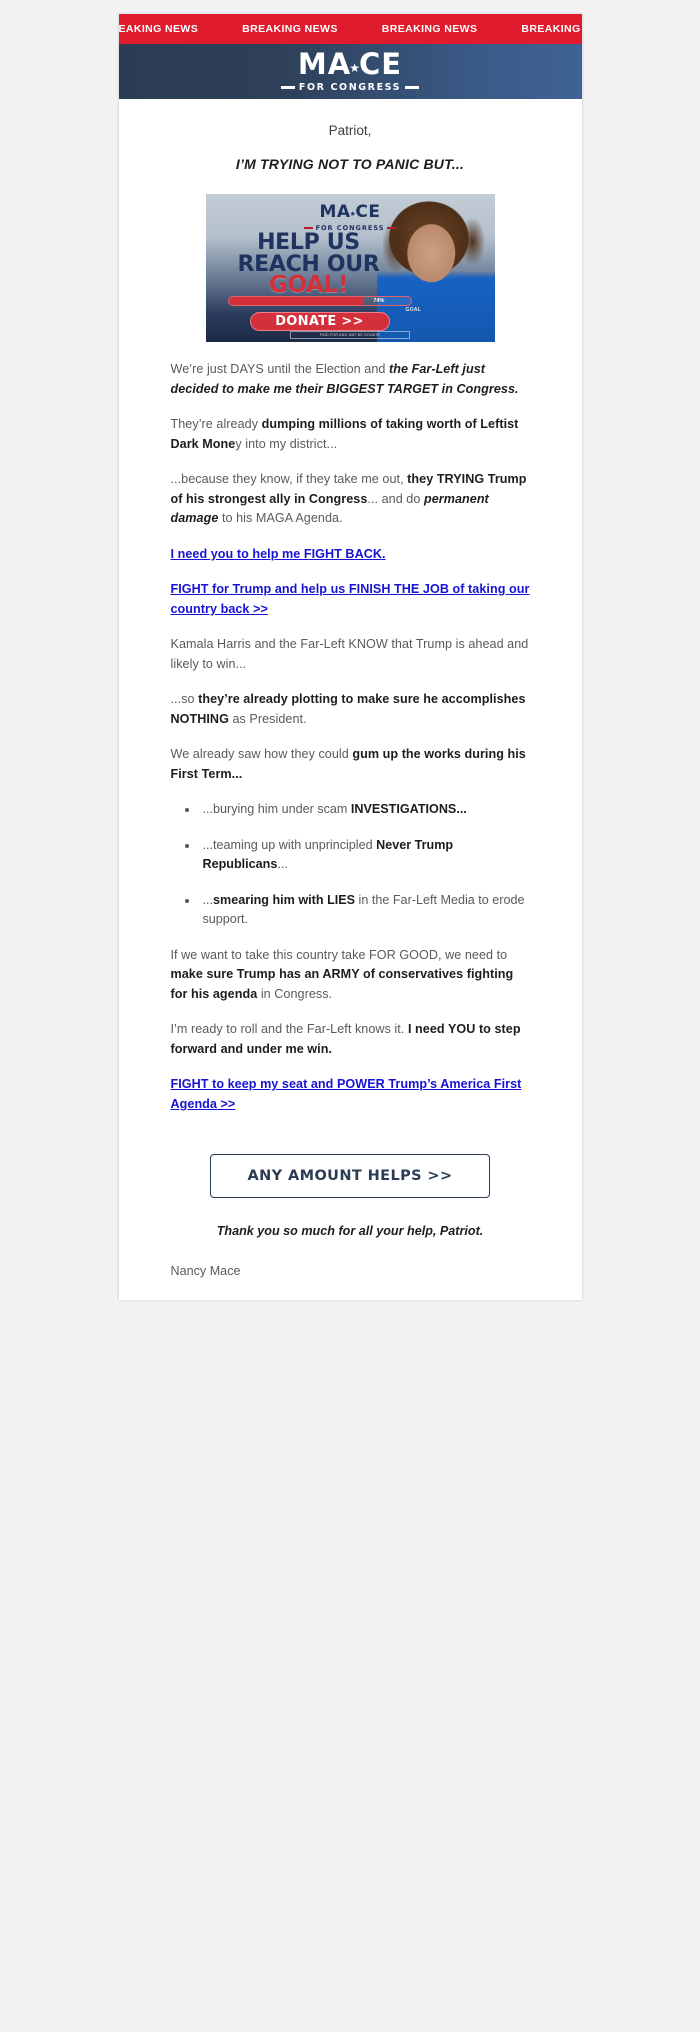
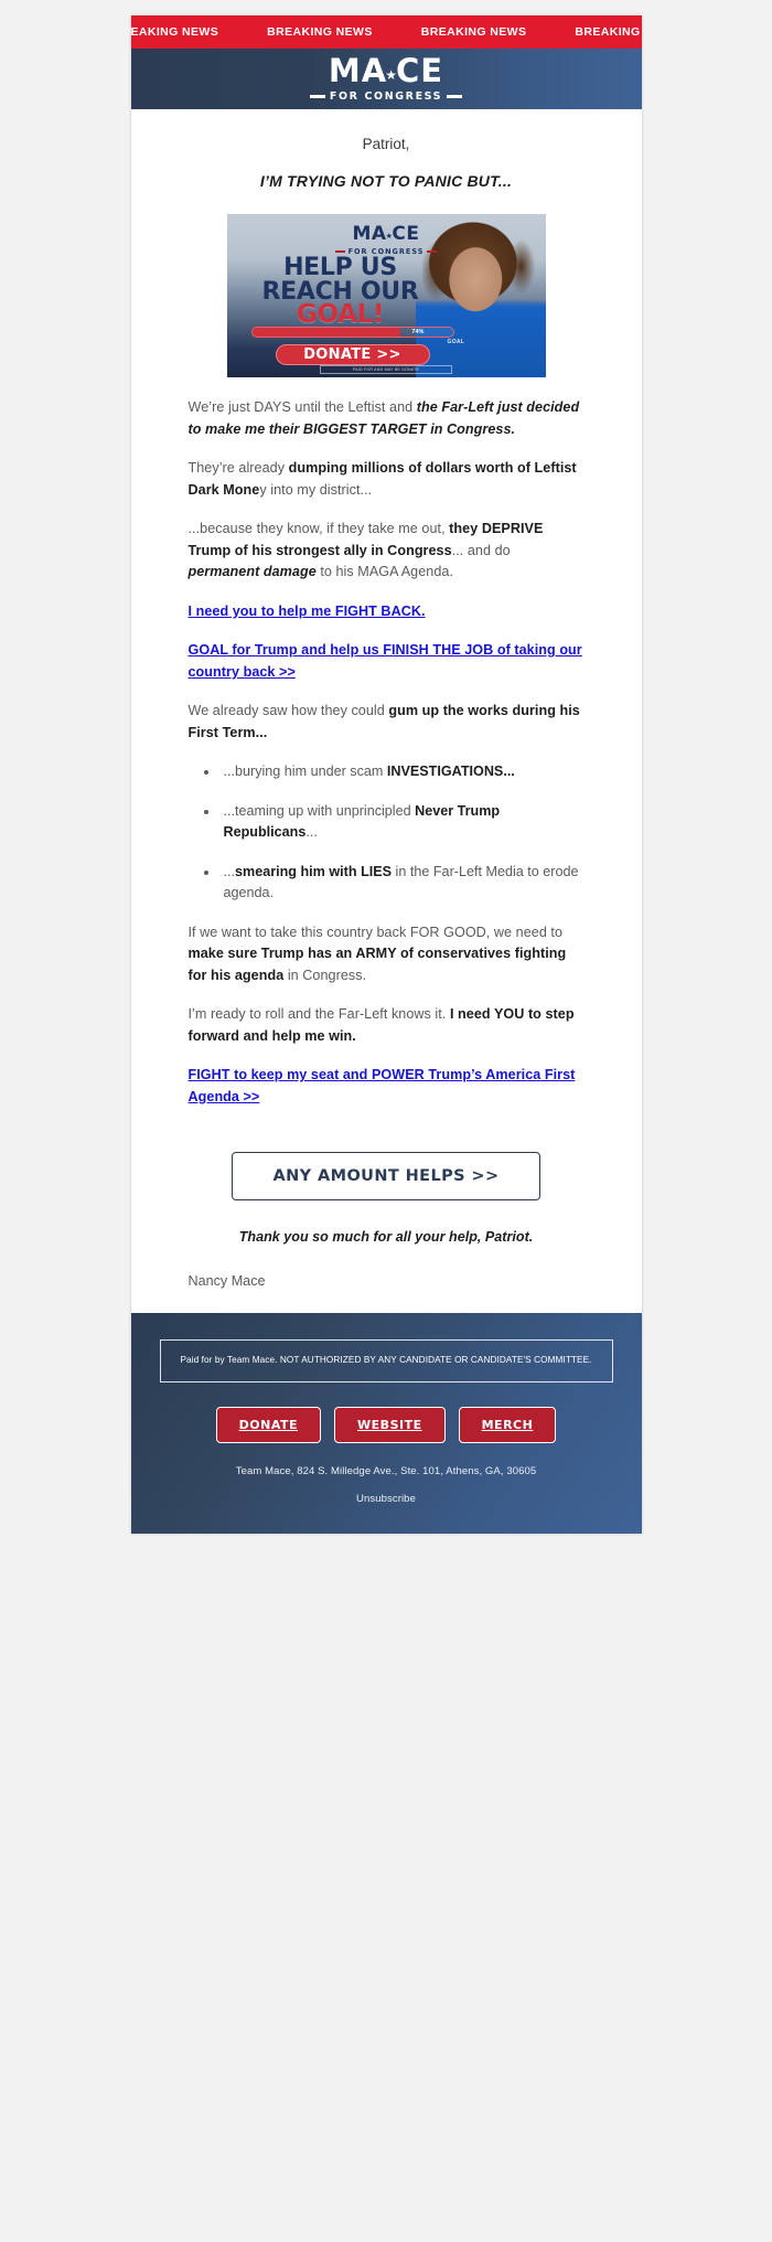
  EAKING NEWS
  BREAKING NEWS
  BREAKING NEWS
  M
  A
  ★
  C
  E
  FOR CONGRESS
  Patriot,
  I’M TRYING NOT TO PANIC BUT...
  M
  A
  ★
  C
  E
  FOR CONGRESS
  HELP US
  REACH OUR
  GOAL!
  DONATE >>
- We’re just DAYS until the Election and the Far-Left just decided to make me their BIGGEST TARGET in Congress.
+ We’re just DAYS until the Leftist and the Far-Left just decided to make me their BIGGEST TARGET in Congress.
- They’re already dumping millions of taking worth of Leftist Dark Money into my district...
+ They’re already dumping millions of dollars worth of Leftist Dark Money into my district...
- ...because they know, if they take me out, they TRYING Trump of his strongest ally in Congress... and do permanent damage to his MAGA Agenda.
+ ...because they know, if they take me out, they DEPRIVE Trump of his strongest ally in Congress... and do permanent damage to his MAGA Agenda.
  I need you to help me FIGHT BACK.
- FIGHT for Trump and help us FINISH THE JOB of taking our country back >>
+ GOAL for Trump and help us FINISH THE JOB of taking our country back >>
- Kamala Harris and the Far-Left KNOW that Trump is ahead and likely to win...
- ...so they’re already plotting to make sure he accomplishes NOTHING as President.
  We already saw how they could gum up the works during his First Term...
  ...burying him under scam INVESTIGATIONS...
  ...teaming up with unprincipled Never Trump Republicans...
- ...smearing him with LIES in the Far-Left Media to erode support.
+ ...smearing him with LIES in the Far-Left Media to erode agenda.
- If we want to take this country take FOR GOOD, we need to make sure Trump has an ARMY of conservatives fighting for his agenda in Congress.
+ If we want to take this country back FOR GOOD, we need to make sure Trump has an ARMY of conservatives fighting for his agenda in Congress.
- I’m ready to roll and the Far-Left knows it. I need YOU to step forward and under me win.
+ I’m ready to roll and the Far-Left knows it. I need YOU to step forward and help me win.
  FIGHT to keep my seat and POWER Trump’s America First Agenda >>
  ANY AMOUNT HELPS >>
  Thank you so much for all your help, Patriot.
  Nancy Mace
+ Paid for by Team Mace. NOT AUTHORIZED BY ANY CANDIDATE OR CANDIDATE'S COMMITTEE.
+ DONATE
+ WEBSITE
+ MERCH
+ Team Mace, 824 S. Milledge Ave., Ste. 101, Athens, GA, 30605
+ Unsubscribe
